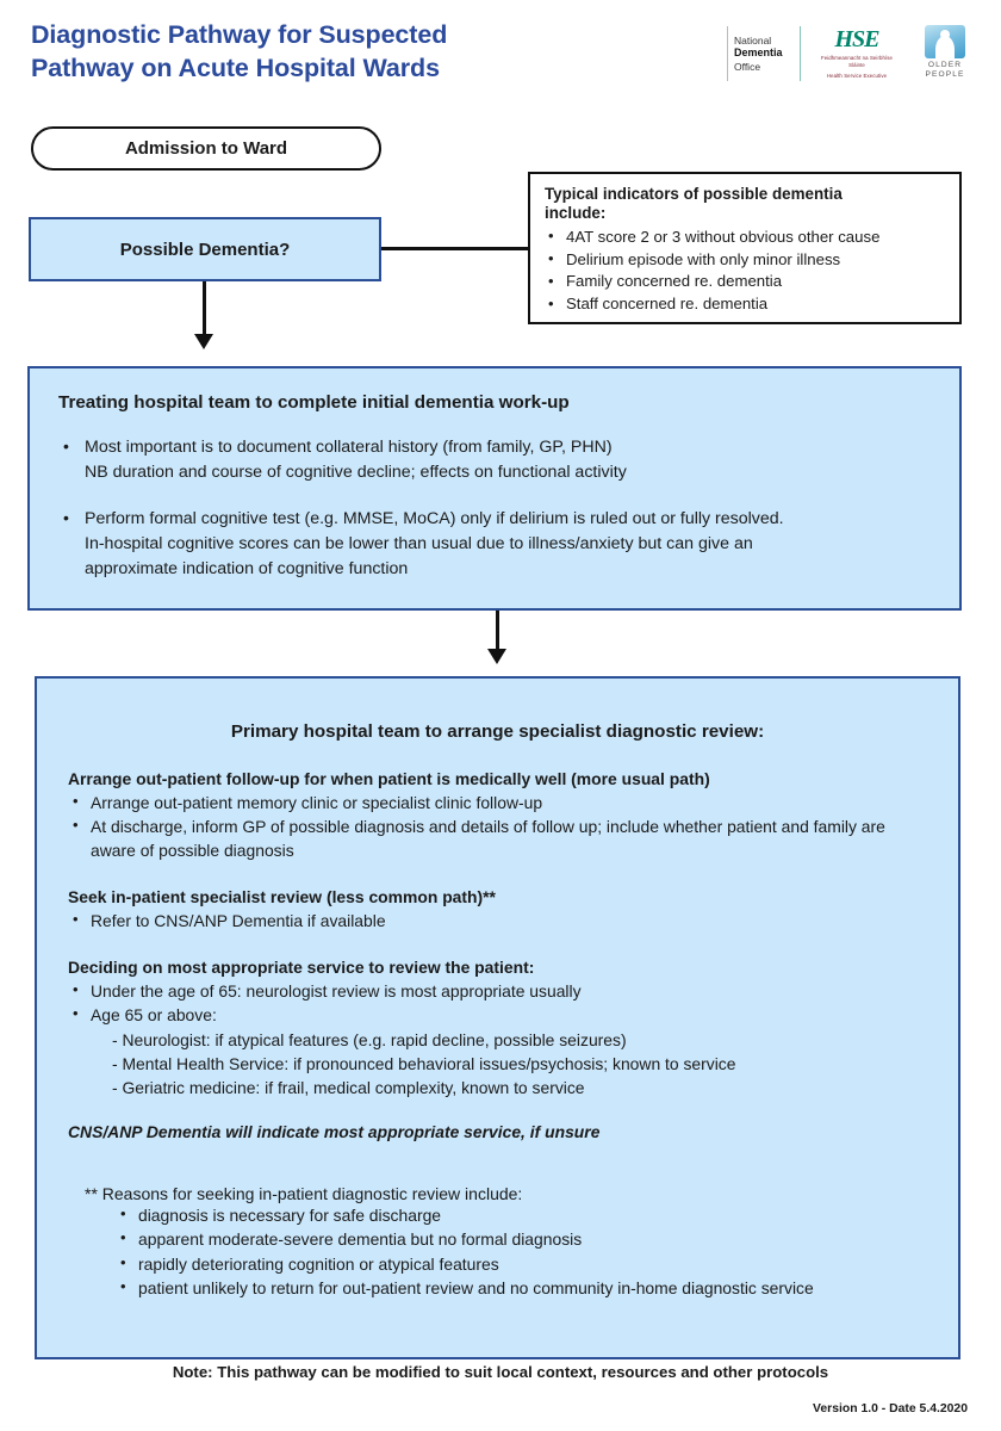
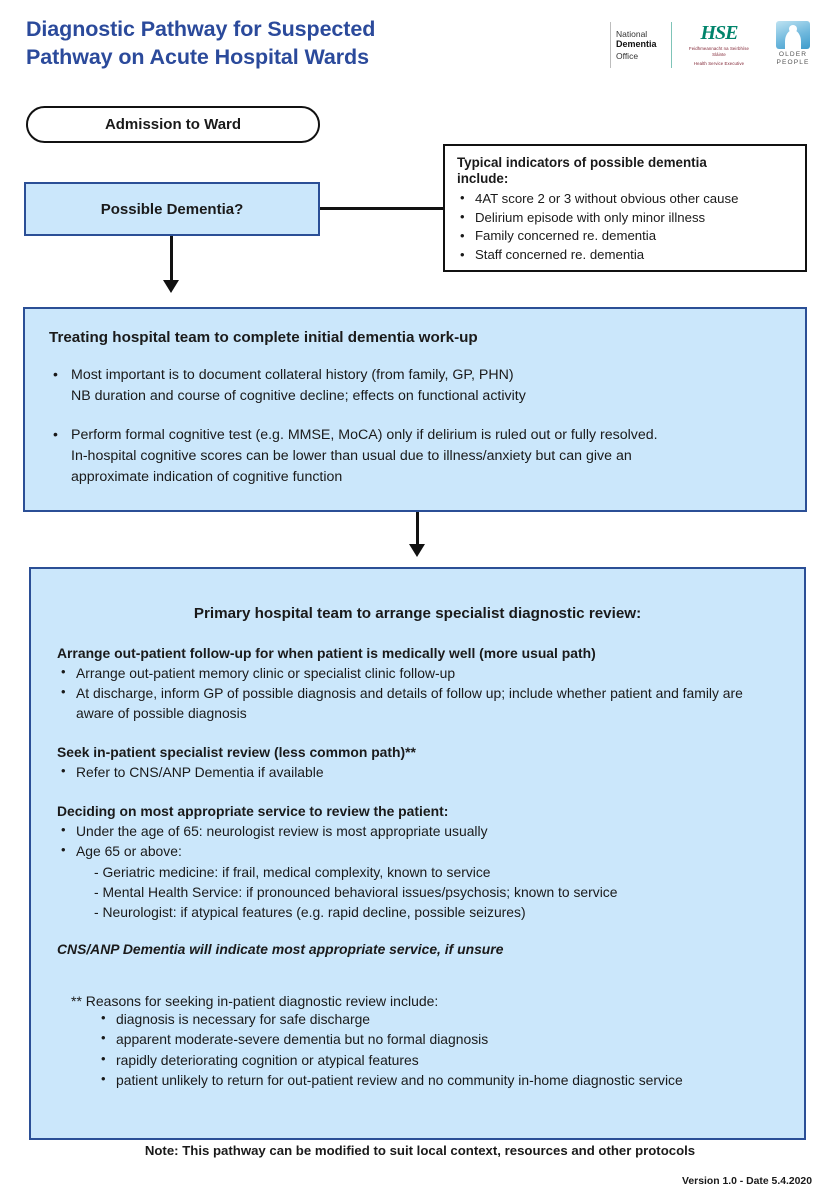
  Diagnostic Pathway for Suspected
  Pathway on Acute Hospital Wards
  National
  Dementia
  Office
  HSE
  Admission to Ward
  Possible Dementia?
  Typical indicators of possible dementia
  include:
  4AT score 2 or 3 without obvious other cause
  Delirium episode with only minor illness
  Family concerned re. dementia
  Staff concerned re. dementia
  Treating hospital team to complete initial dementia work-up
  Most important is to document collateral history (from family, GP, PHN)
  NB duration and course of cognitive decline; effects on functional activity
  Perform formal cognitive test (e.g. MMSE, MoCA) only if delirium is ruled out or fully resolved.
  In-hospital cognitive scores can be lower than usual due to illness/anxiety but can give an
  approximate indication of cognitive function
  Primary hospital team to arrange specialist diagnostic review:
  Arrange out-patient follow-up for when patient is medically well (more usual path)
  Arrange out-patient memory clinic or specialist clinic follow-up
  At discharge, inform GP of possible diagnosis and details of follow up; include whether patient and family are aware of possible diagnosis
  Seek in-patient specialist review (less common path)**
  Refer to CNS/ANP Dementia if available
  Deciding on most appropriate service to review the patient:
  Under the age of 65: neurologist review is most appropriate usually
  Age 65 or above:
- - Neurologist: if atypical features (e.g. rapid decline, possible seizures)
+ - Geriatric medicine: if frail, medical complexity, known to service
  - Mental Health Service: if pronounced behavioral issues/psychosis; known to service
- - Geriatric medicine: if frail, medical complexity, known to service
+ - Neurologist: if atypical features (e.g. rapid decline, possible seizures)
  CNS/ANP Dementia will indicate most appropriate service, if unsure
  ** Reasons for seeking in-patient diagnostic review include:
  diagnosis is necessary for safe discharge
  apparent moderate-severe dementia but no formal diagnosis
  rapidly deteriorating cognition or atypical features
  patient unlikely to return for out-patient review and no community in-home diagnostic service
  Note: This pathway can be modified to suit local context, resources and other protocols
  Version 1.0 - Date 5.4.2020
